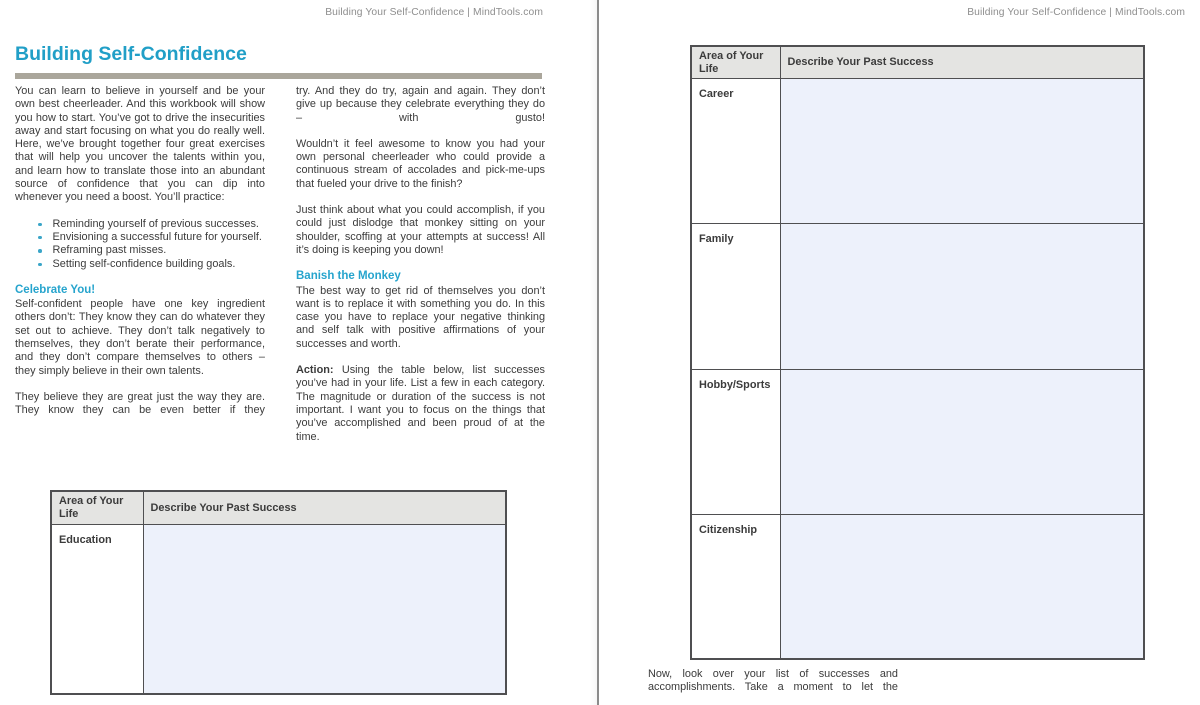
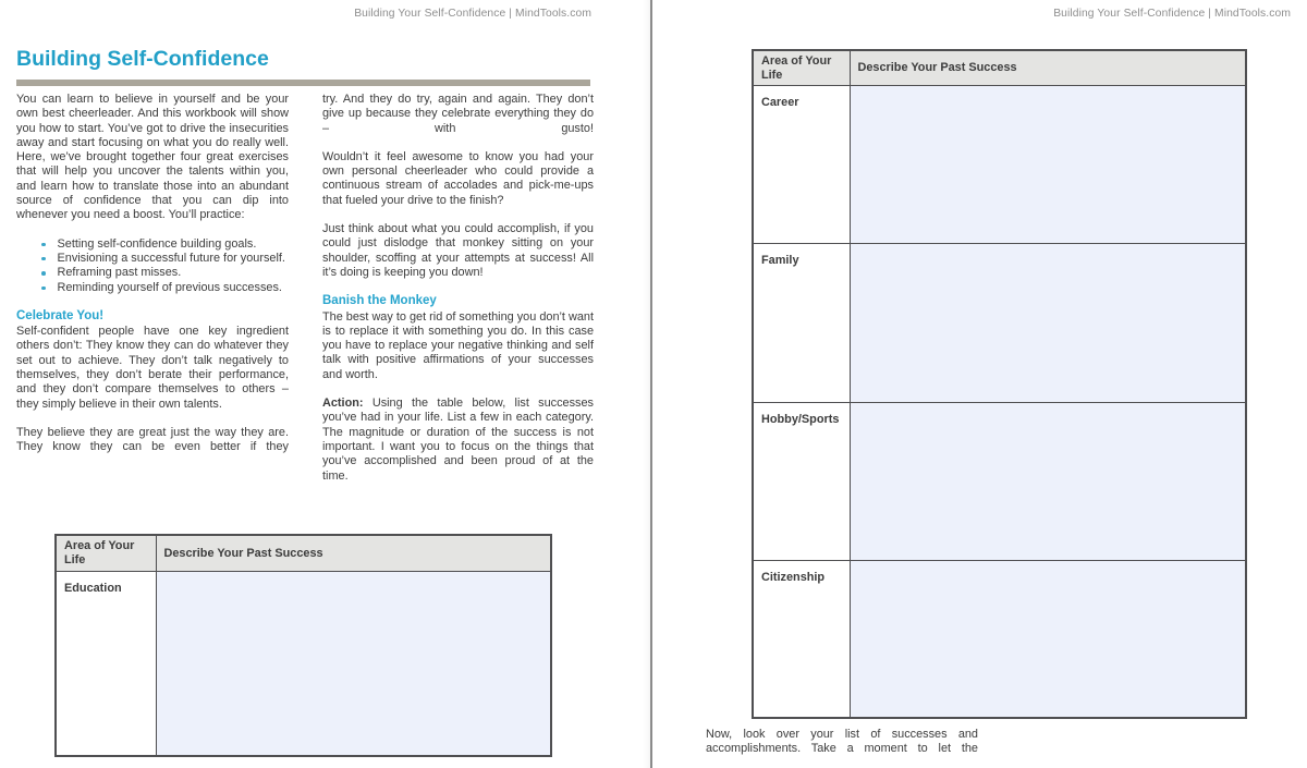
  Building Your Self-Confidence | MindTools.com
  Building Self-Confidence
  You can learn to believe in yourself and be your own best cheerleader. And this workbook will show you how to start. You’ve got to drive the insecurities away and start focusing on what you do really well. Here, we’ve brought together four great exercises that will help you uncover the talents within you, and learn how to translate those into an abundant source of confidence that you can dip into whenever you need a boost. You’ll practice:
- Reminding yourself of previous successes.
+ Setting self-confidence building goals.
  Envisioning a successful future for yourself.
  Reframing past misses.
- Setting self-confidence building goals.
+ Reminding yourself of previous successes.
  Celebrate You!
  Self-confident people have one key ingredient others don’t: They know they can do whatever they set out to achieve. They don’t talk negatively to themselves, they don’t berate their performance, and they don’t compare themselves to others – they simply believe in their own talents.
  They believe they are great just the way they are. They know they can be even better if they
  try. And they do try, again and again. They don’t give up because they celebrate everything they do – with gusto!
  Wouldn’t it feel awesome to know you had your own personal cheerleader who could provide a continuous stream of accolades and pick-me-ups that fueled your drive to the finish?
  Just think about what you could accomplish, if you could just dislodge that monkey sitting on your shoulder, scoffing at your attempts at success! All it’s doing is keeping you down!
  Banish the Monkey
- The best way to get rid of themselves you don’t want is to replace it with something you do. In this case you have to replace your negative thinking and self talk with positive affirmations of your successes and worth.
+ The best way to get rid of something you don’t want is to replace it with something you do. In this case you have to replace your negative thinking and self talk with positive affirmations of your successes and worth.
  Action: Using the table below, list successes you’ve had in your life. List a few in each category. The magnitude or duration of the success is not important. I want you to focus on the things that you’ve accomplished and been proud of at the time.
  Area of Your Life	Describe Your Past Success
  Education
  Building Your Self-Confidence | MindTools.com
  Area of Your Life	Describe Your Past Success
  Career
  Family
  Hobby/Sports
  Citizenship
  Now, look over your list of successes and accomplishments. Take a moment to let the
